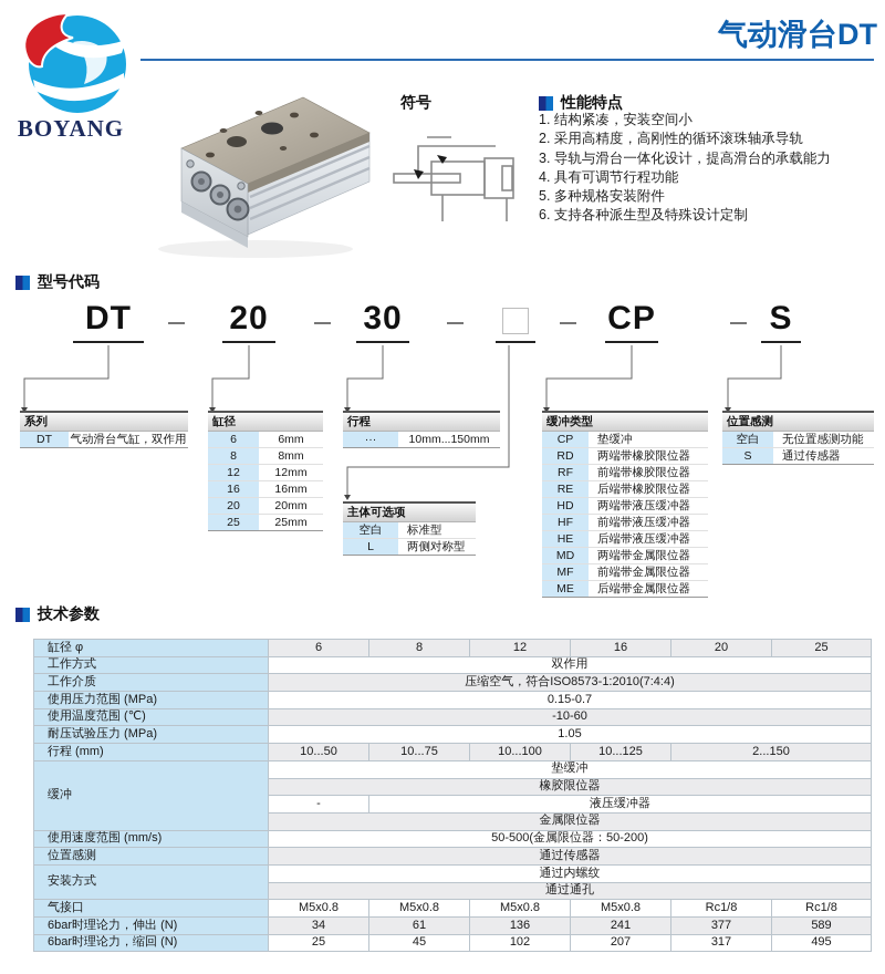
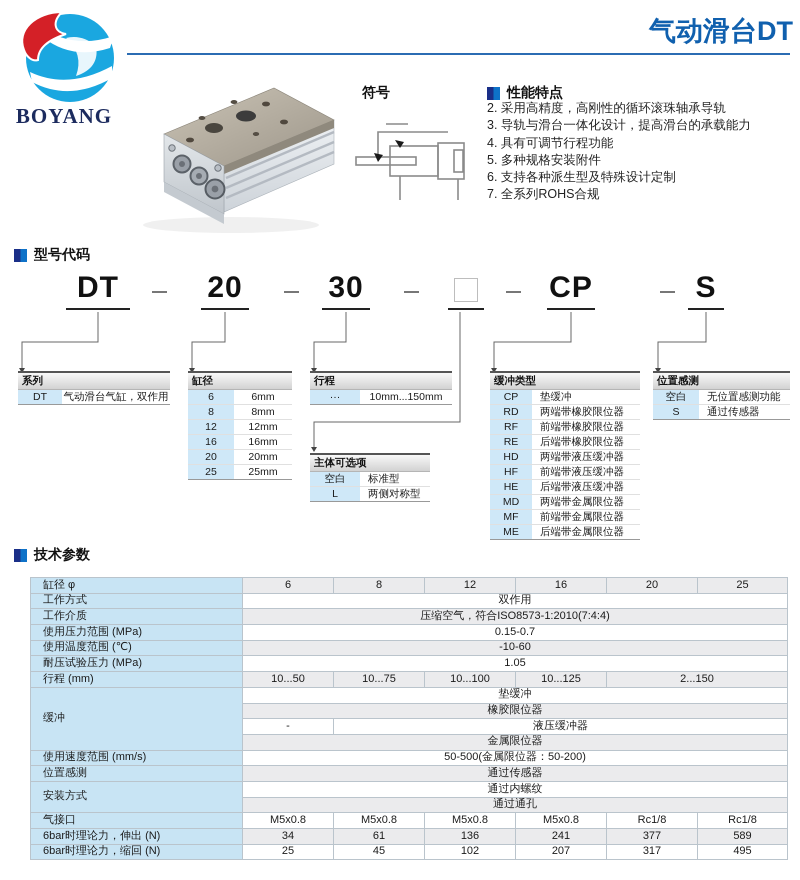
  BOYANG
  气动滑台DT
  符号
  性能特点
- 1. 结构紧凑，安装空间小
  2. 采用高精度，高刚性的循环滚珠轴承导轨
  3. 导轨与滑台一体化设计，提高滑台的承载能力
  4. 具有可调节行程功能
  5. 多种规格安装附件
  6. 支持各种派生型及特殊设计定制
+ 7. 全系列ROHS合规
  型号代码
  DT
  20
  30
  CP
  S
  系列
  DT
  气动滑台气缸，双作用
  缸径
  6
  6mm
  8
  8mm
  12
  12mm
  16
  16mm
  20
  20mm
  25
  25mm
  行程
  ···
  10mm...150mm
  主体可选项
  空白
  标准型
  L
  两侧对称型
  缓冲类型
  CP
  垫缓冲
  RD
  两端带橡胶限位器
  RF
  前端带橡胶限位器
  RE
  后端带橡胶限位器
  HD
  两端带液压缓冲器
  HF
  前端带液压缓冲器
  HE
  后端带液压缓冲器
  MD
  两端带金属限位器
  MF
  前端带金属限位器
  ME
  后端带金属限位器
  位置感测
  空白
  无位置感测功能
  S
  通过传感器
  技术参数
  缸径 φ	6	8	12	16	20	25
  工作方式	双作用
  工作介质	压缩空气，符合ISO8573-1:2010(7:4:4)
  使用压力范围 (MPa)	0.15-0.7
  使用温度范围 (℃)	-10-60
  耐压试验压力 (MPa)	1.05
  行程 (mm)	10...50	10...75	10...100	10...125	2...150
  缓冲	垫缓冲
  橡胶限位器
  -	液压缓冲器
  金属限位器
  使用速度范围 (mm/s)	50-500(金属限位器：50-200)
  位置感测	通过传感器
  安装方式	通过内螺纹
  通过通孔
  气接口	M5x0.8	M5x0.8	M5x0.8	M5x0.8	Rc1/8	Rc1/8
  6bar时理论力，伸出 (N)	34	61	136	241	377	589
  6bar时理论力，缩回 (N)	25	45	102	207	317	495
